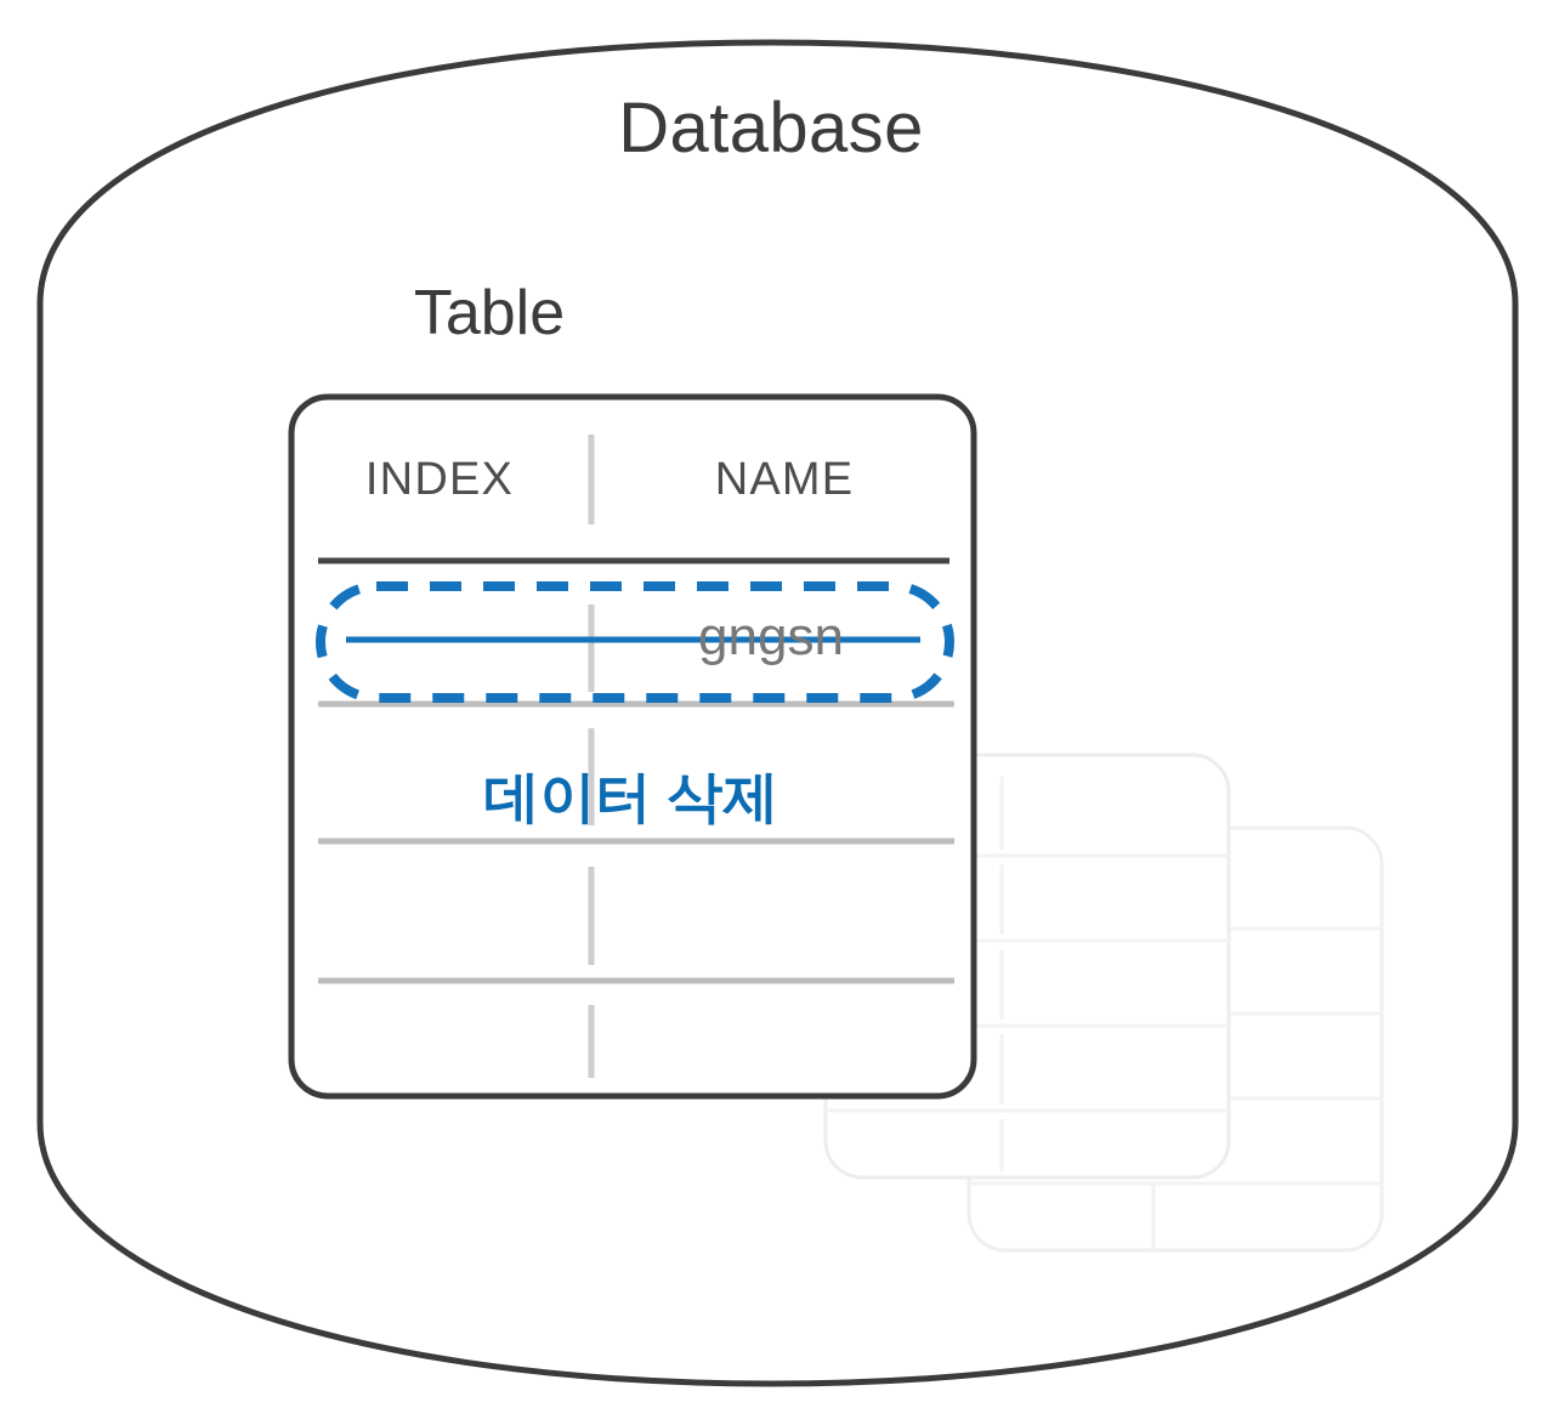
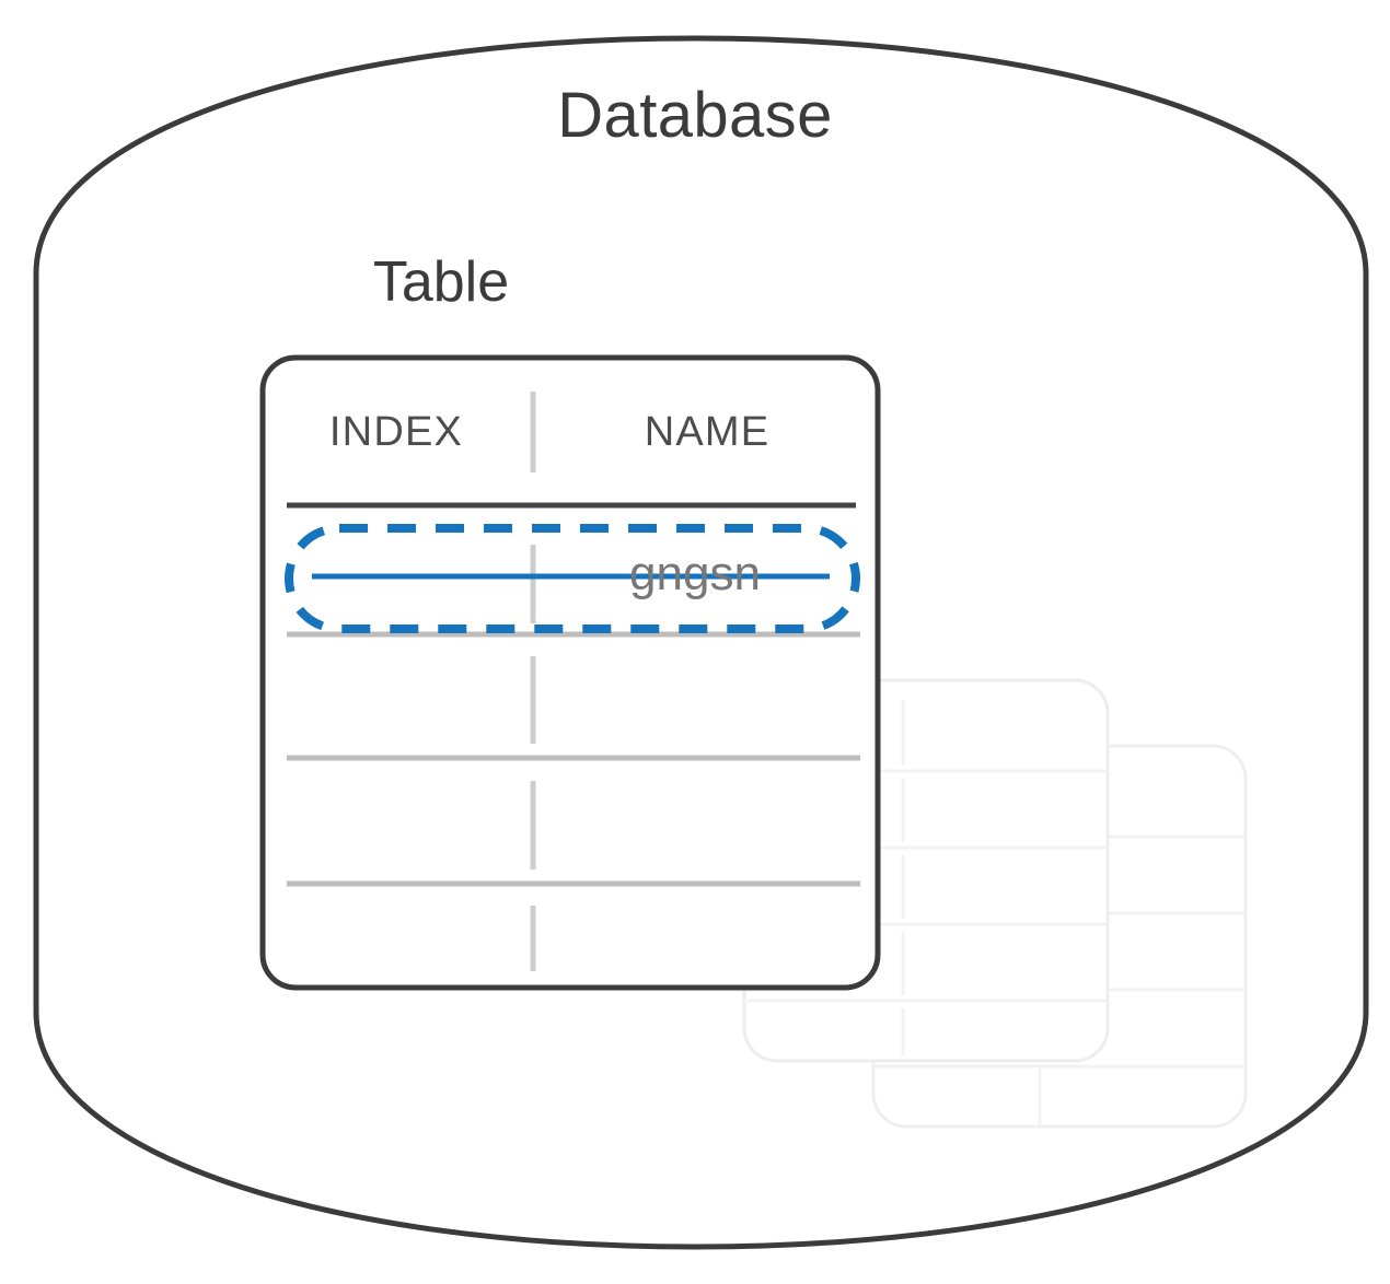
  Database
  Table
  INDEX
  NAME
  gngsn
- 데이터 삭제
